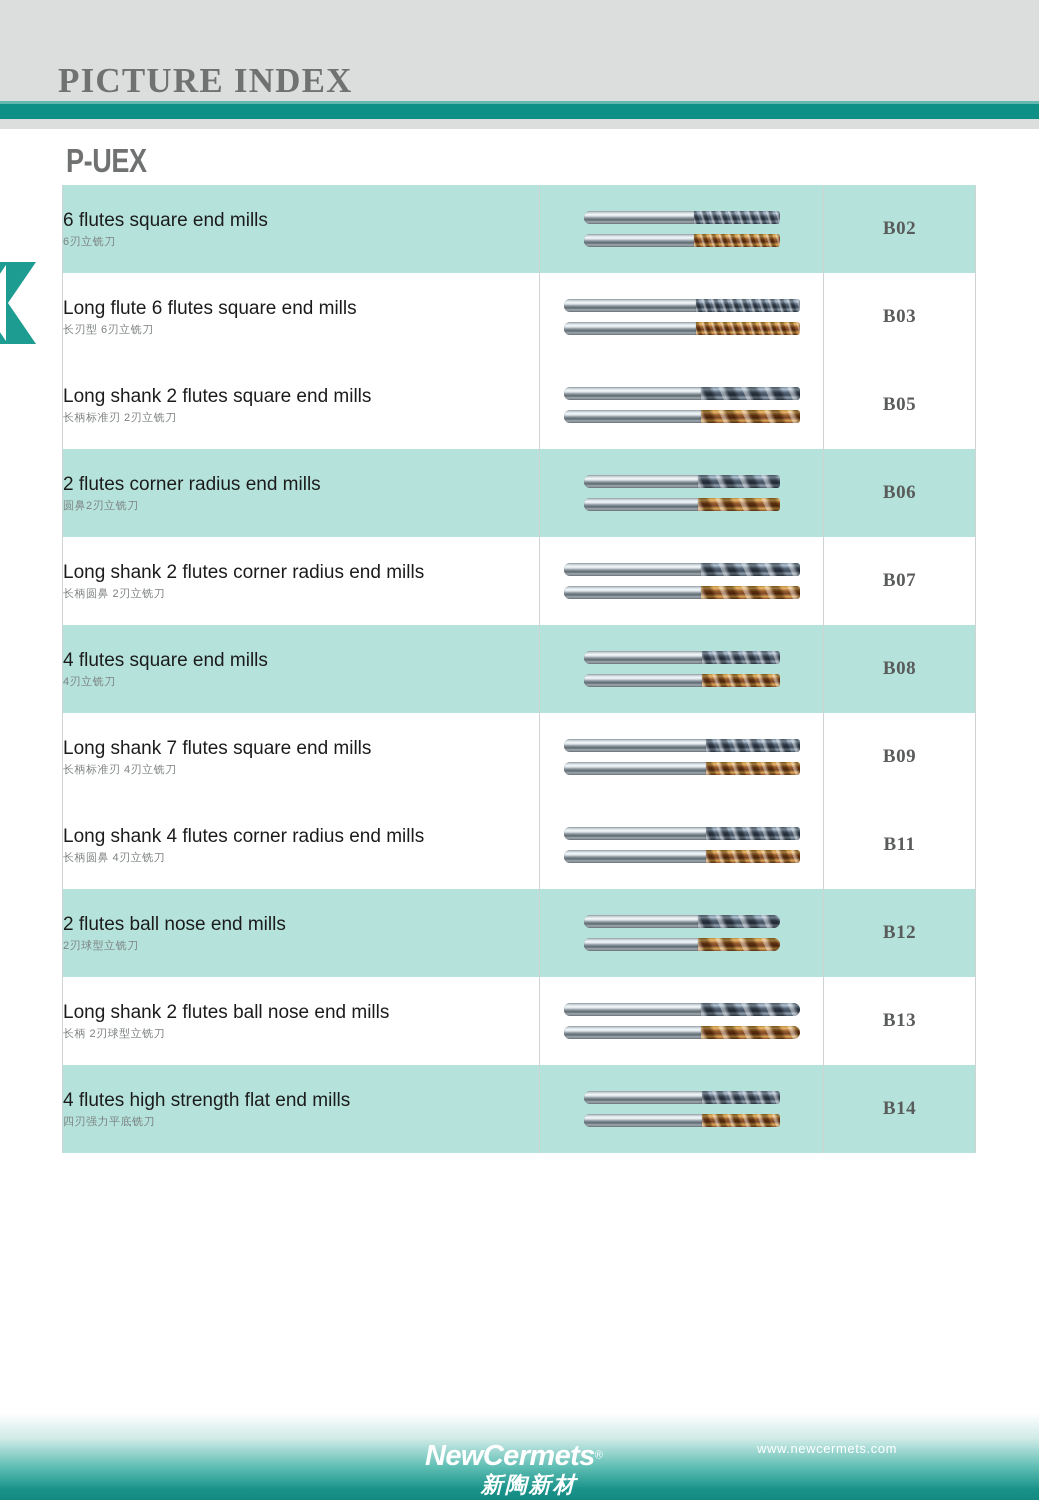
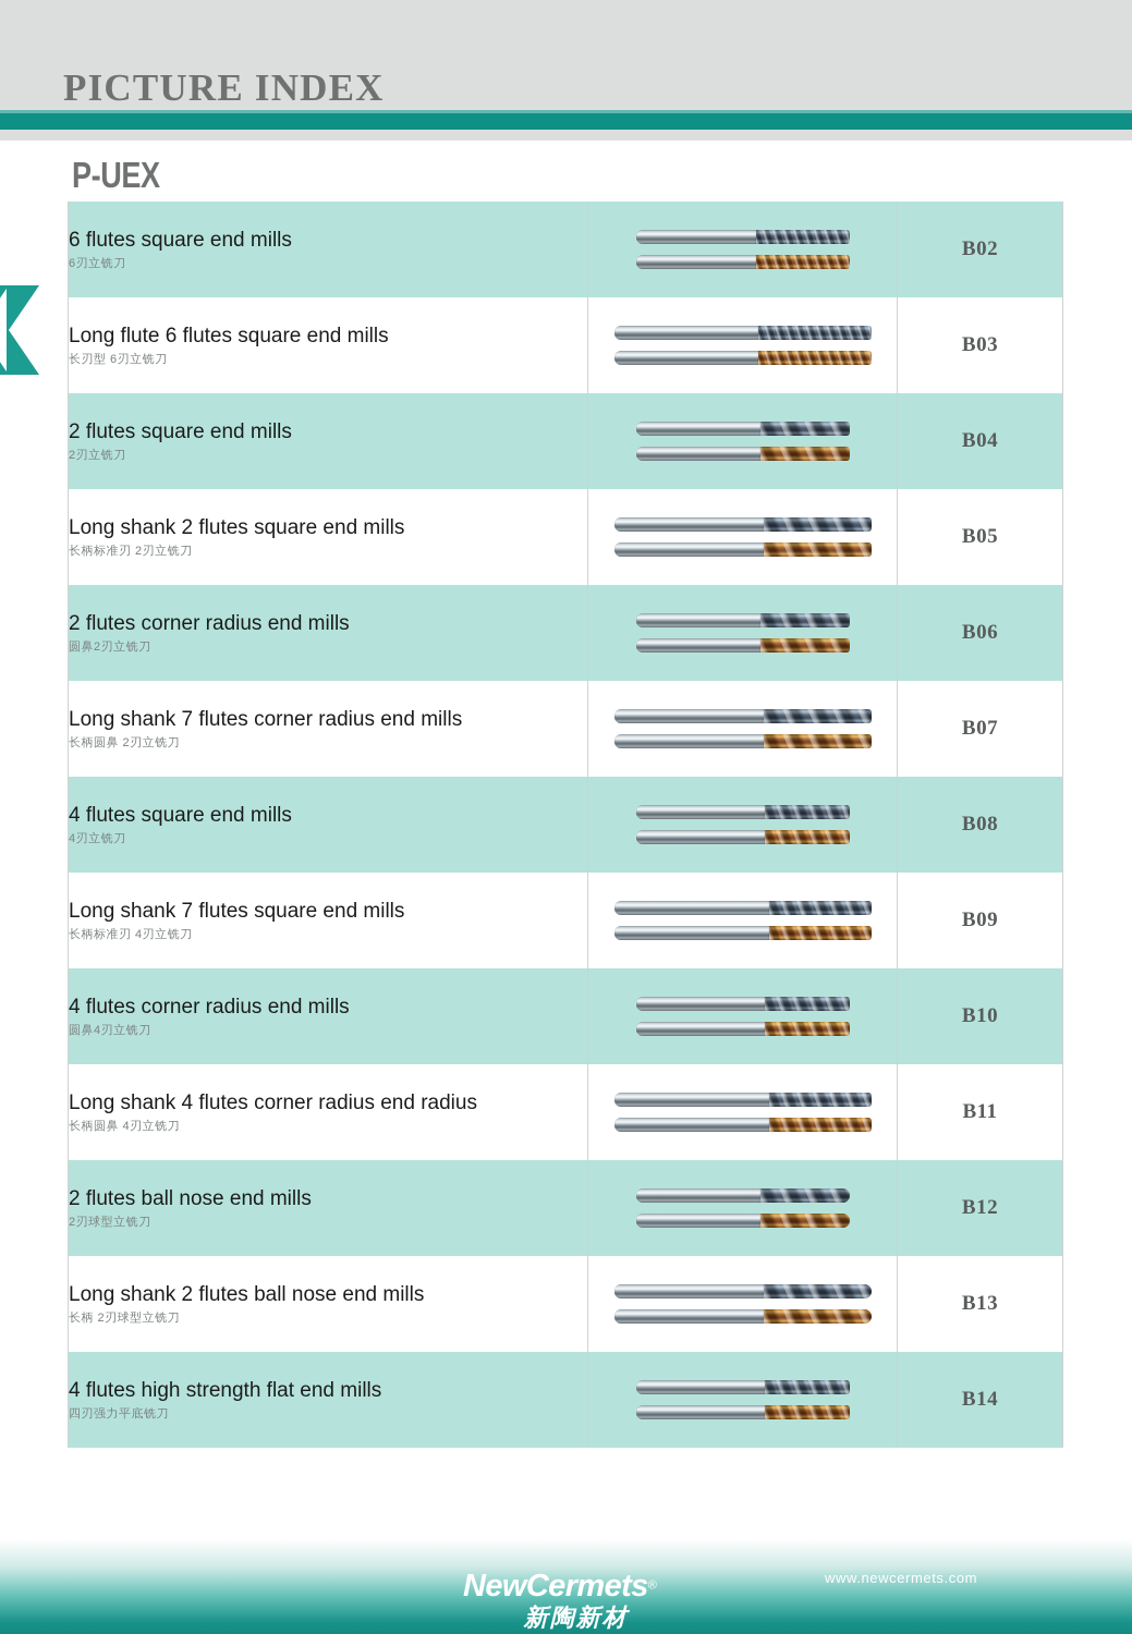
  PICTURE INDEX
  P-UEX
  6 flutes square end mills6刃立铣刀		B02
  Long flute 6 flutes square end mills长刃型 6刃立铣刀		B03
+ 2 flutes square end mills2刃立铣刀		B04
  Long shank 2 flutes square end mills长柄标准刃 2刃立铣刀		B05
  2 flutes corner radius end mills圆鼻2刃立铣刀		B06
- Long shank 2 flutes corner radius end mills长柄圆鼻 2刃立铣刀		B07
+ Long shank 7 flutes corner radius end mills长柄圆鼻 2刃立铣刀		B07
  4 flutes square end mills4刃立铣刀		B08
  Long shank 7 flutes square end mills长柄标准刃 4刃立铣刀		B09
+ 4 flutes corner radius end mills圆鼻4刃立铣刀		B10
- Long shank 4 flutes corner radius end mills长柄圆鼻 4刃立铣刀		B11
+ Long shank 4 flutes corner radius end radius长柄圆鼻 4刃立铣刀		B11
  2 flutes ball nose end mills2刃球型立铣刀		B12
  Long shank 2 flutes ball nose end mills长柄 2刃球型立铣刀		B13
  4 flutes high strength flat end mills四刃强力平底铣刀		B14
  NewCermets®
  新陶新材
  www.newcermets.com
